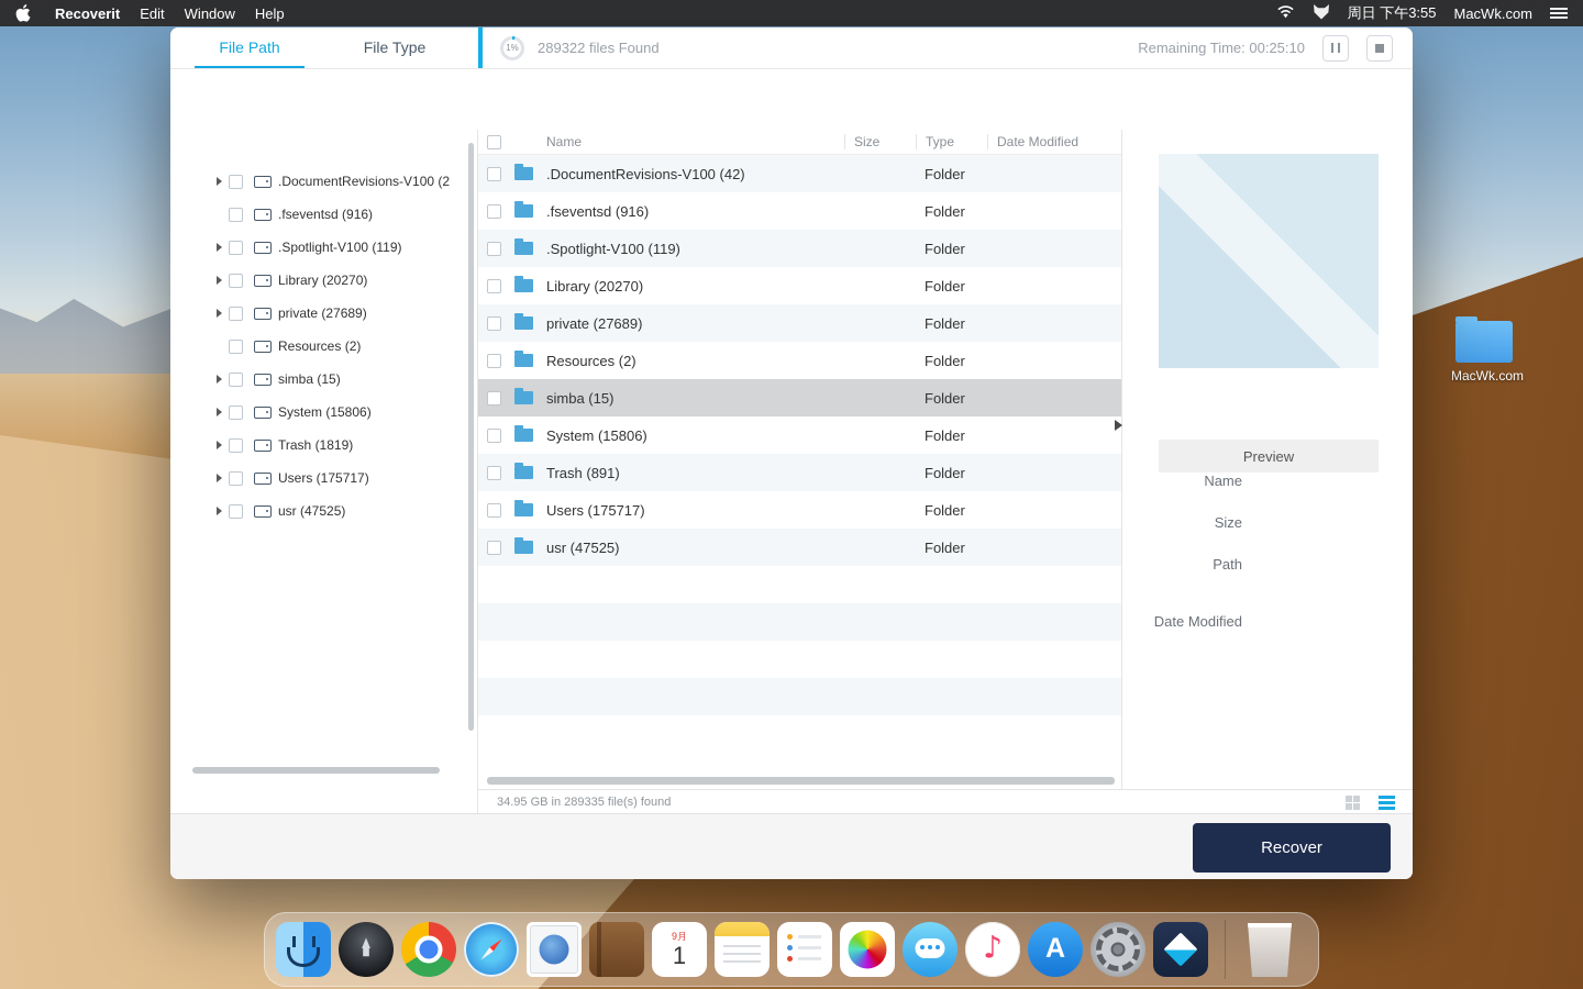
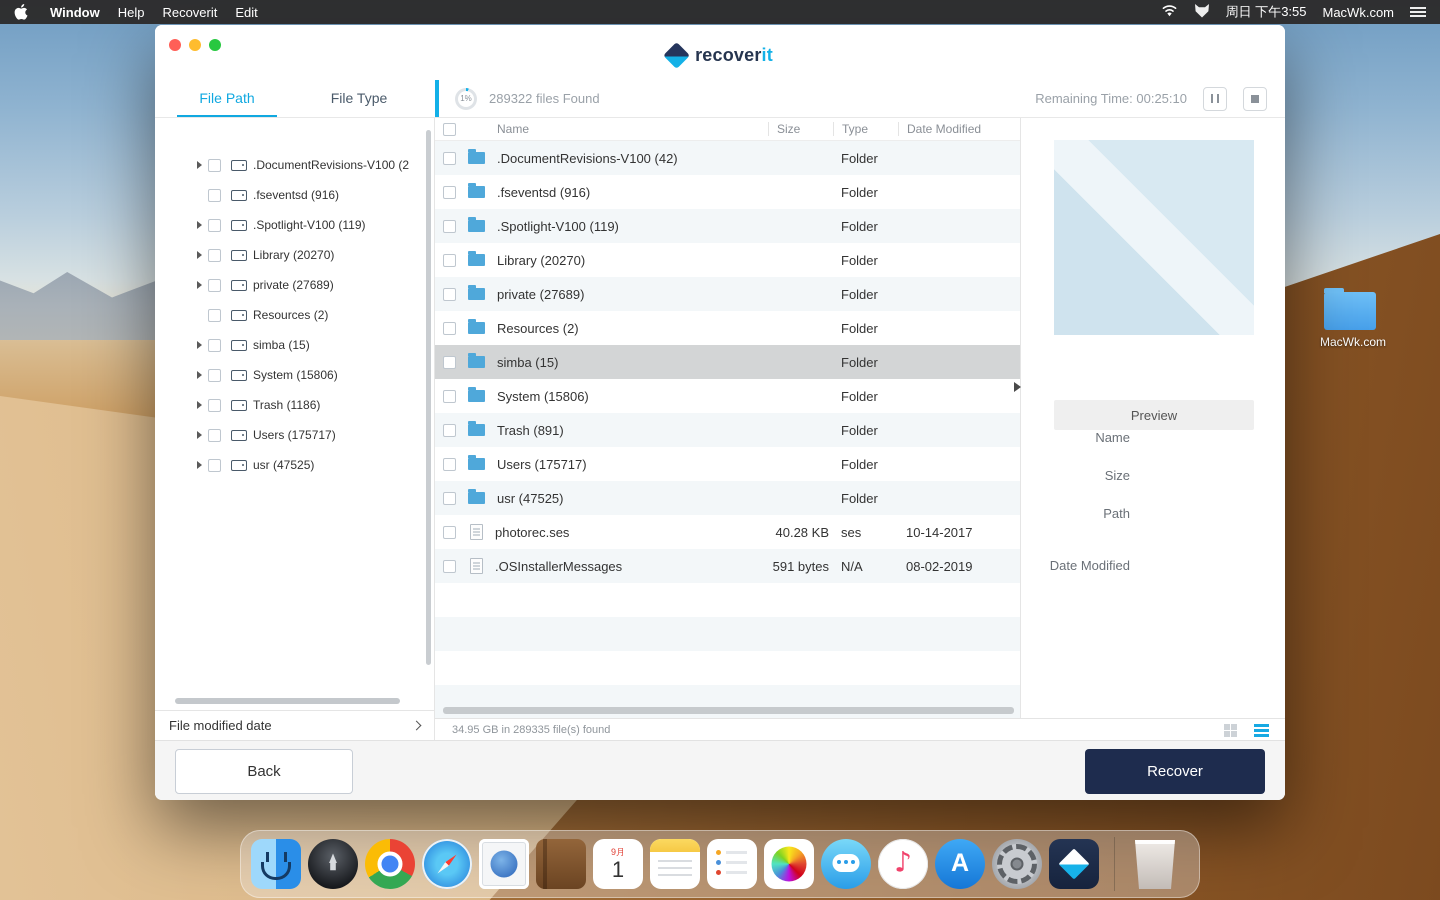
- Recoverit
+ Window
- Edit
+ Help
- Window
+ Recoverit
- Help
+ Edit
  周日 下午3:55
  MacWk.com
  MacWk.com
+ recoverit
  File Path
  File Type
  1%
  289322 files Found
  Remaining Time: 00:25:10
  .DocumentRevisions-V100 (2
  .fseventsd (916)
  .Spotlight-V100 (119)
  Library (20270)
  private (27689)
  Resources (2)
  simba (15)
  System (15806)
- Trash (1819)
+ Trash (1186)
  Users (175717)
  usr (47525)
+ File modified date
  Name
  Size
  Type
  Date Modified
  .DocumentRevisions-V100 (42)
  Folder
  .fseventsd (916)
  Folder
  .Spotlight-V100 (119)
  Folder
  Library (20270)
  Folder
  private (27689)
  Folder
  Resources (2)
  Folder
  simba (15)
  Folder
  System (15806)
  Folder
  Trash (891)
  Folder
  Users (175717)
  Folder
  usr (47525)
  Folder
+ photorec.ses
+ 40.28 KB
+ ses
+ 10-14-2017
+ .OSInstallerMessages
+ 591 bytes
+ N/A
+ 08-02-2019
  Preview
  Name
  Size
  Path
  Date Modified
  34.95 GB in 289335 file(s) found
+ Back
  Recover
  9月
  1
